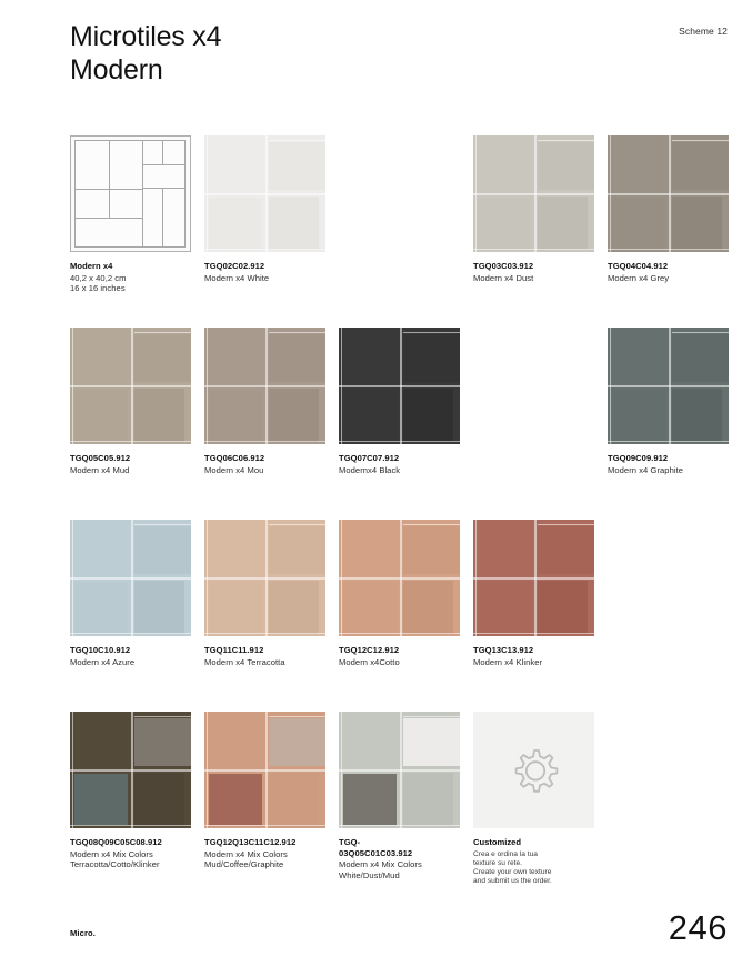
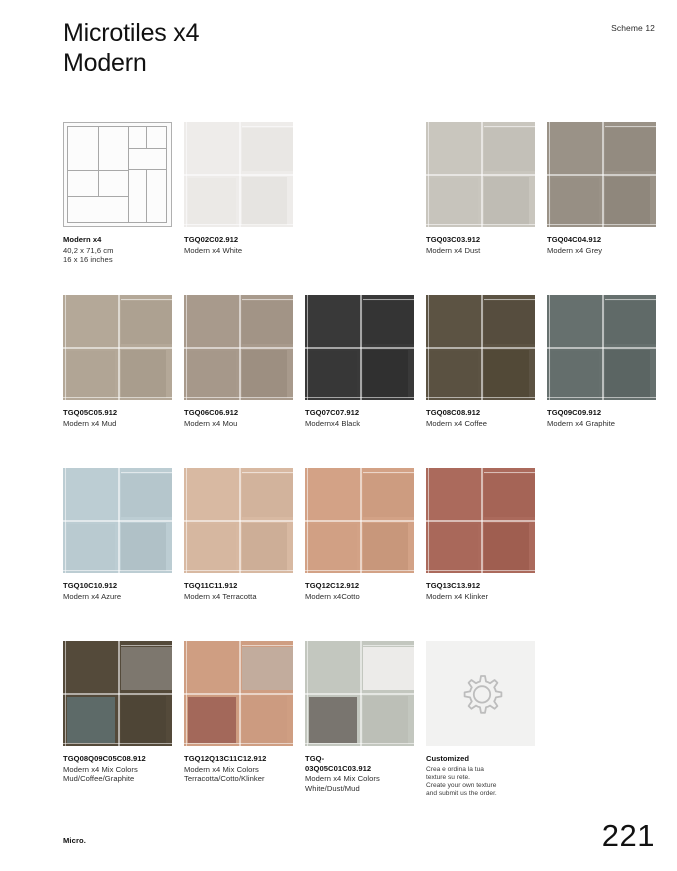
  Microtiles x4
  Modern
  Scheme 12
  Modern x4
- 40,2 x 40,2 cm
+ 40,2 x 71,6 cm
  16 x 16 inches
  TGQ02C02.912
  Modern x4 White
  TGQ03C03.912
  Modern x4 Dust
  TGQ04C04.912
  Modern x4 Grey
  TGQ05C05.912
  Modern x4 Mud
  TGQ06C06.912
  Modern x4 Mou
  TGQ07C07.912
  Modernx4 Black
+ TGQ08C08.912
+ Modern x4 Coffee
  TGQ09C09.912
  Modern x4 Graphite
  TGQ10C10.912
  Modern x4 Azure
  TGQ11C11.912
  Modern x4 Terracotta
  TGQ12C12.912
  Modern x4Cotto
  TGQ13C13.912
  Modern x4 Klinker
  TGQ08Q09C05C08.912
  Modern x4 Mix Colors
- Terracotta/Cotto/Klinker
+ Mud/Coffee/Graphite
  TGQ12Q13C11C12.912
  Modern x4 Mix Colors
- Mud/Coffee/Graphite
+ Terracotta/Cotto/Klinker
  TGQ-
  03Q05C01C03.912
  Modern x4 Mix Colors
  White/Dust/Mud
  Customized
  Micro.
- 246
+ 221
